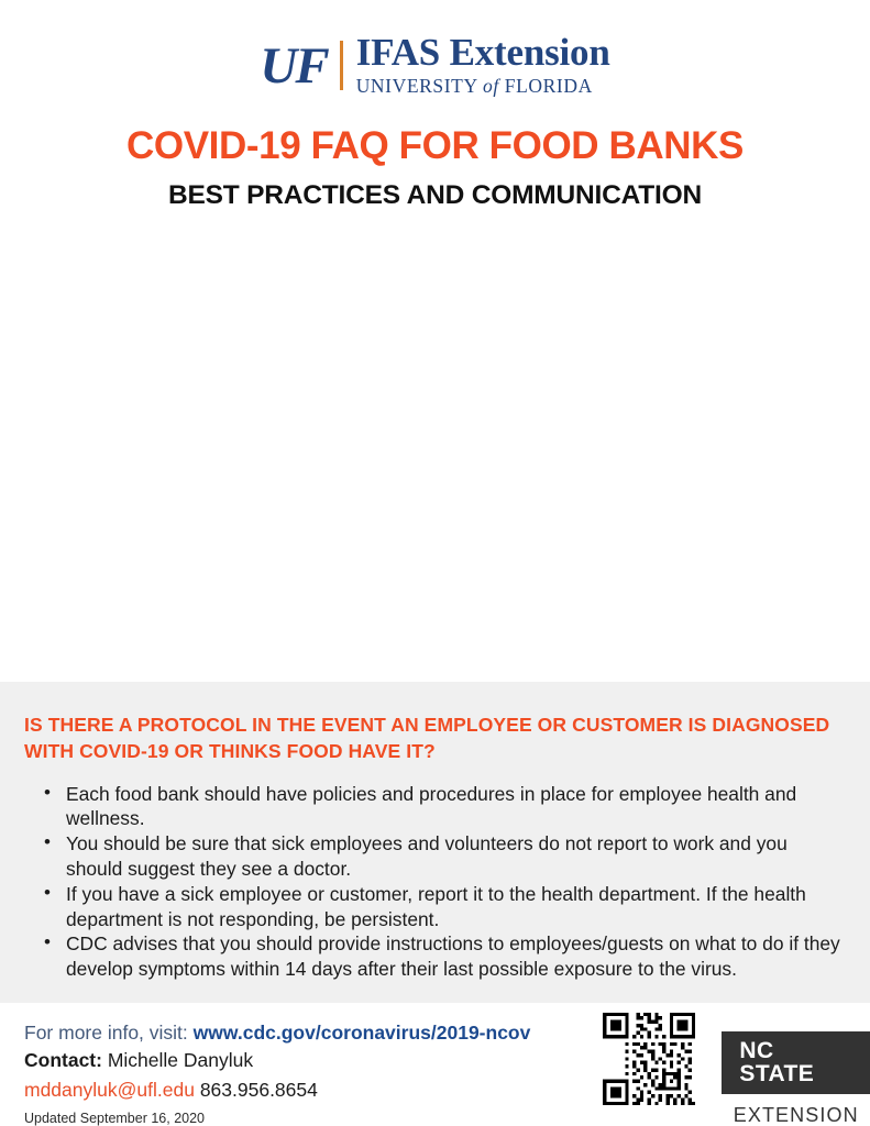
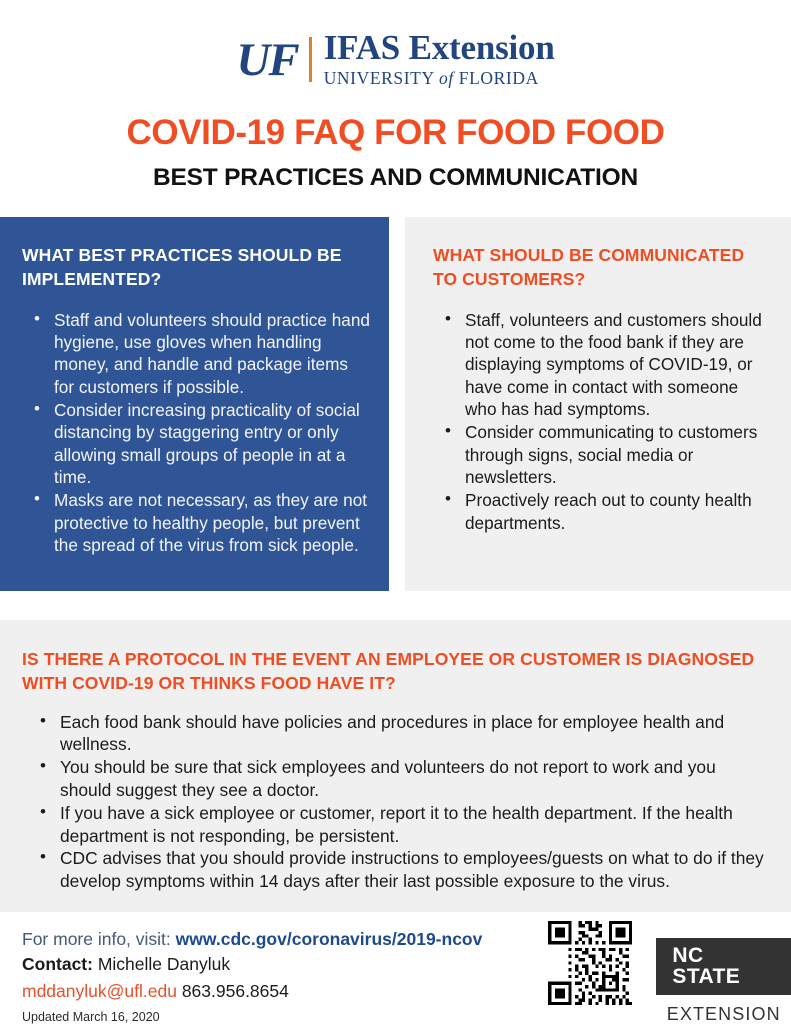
  UF
  IFAS Extension
  UNIVERSITY of FLORIDA
- COVID-19 FAQ FOR FOOD BANKS
+ COVID-19 FAQ FOR FOOD FOOD
  BEST PRACTICES AND COMMUNICATION
+ WHAT BEST PRACTICES SHOULD BE IMPLEMENTED?
+ Staff and volunteers should practice hand hygiene, use gloves when handling money, and handle and package items for customers if possible.
+ Consider increasing practicality of social distancing by staggering entry or only allowing small groups of people in at a time.
+ Masks are not necessary, as they are not protective to healthy people, but prevent the spread of the virus from sick people.
+ WHAT SHOULD BE COMMUNICATED TO CUSTOMERS?
+ Staff, volunteers and customers should not come to the food bank if they are displaying symptoms of COVID-19, or have come in contact with someone who has had symptoms.
+ Consider communicating to customers through signs, social media or newsletters.
+ Proactively reach out to county health departments.
  IS THERE A PROTOCOL IN THE EVENT AN EMPLOYEE OR CUSTOMER IS DIAGNOSED WITH COVID-19 OR THINKS FOOD HAVE IT?
  Each food bank should have policies and procedures in place for employee health and wellness.
  You should be sure that sick employees and volunteers do not report to work and you should suggest they see a doctor.
  If you have a sick employee or customer, report it to the health department. If the health department is not responding, be persistent.
  CDC advises that you should provide instructions to employees/guests on what to do if they develop symptoms within 14 days after their last possible exposure to the virus.
  For more info, visit: www.cdc.gov/coronavirus/2019-ncov
  Contact: Michelle Danyluk
  mddanyluk@ufl.edu 863.956.8654
- Updated September 16, 2020
+ Updated March 16, 2020
  NC STATE
  EXTENSION
